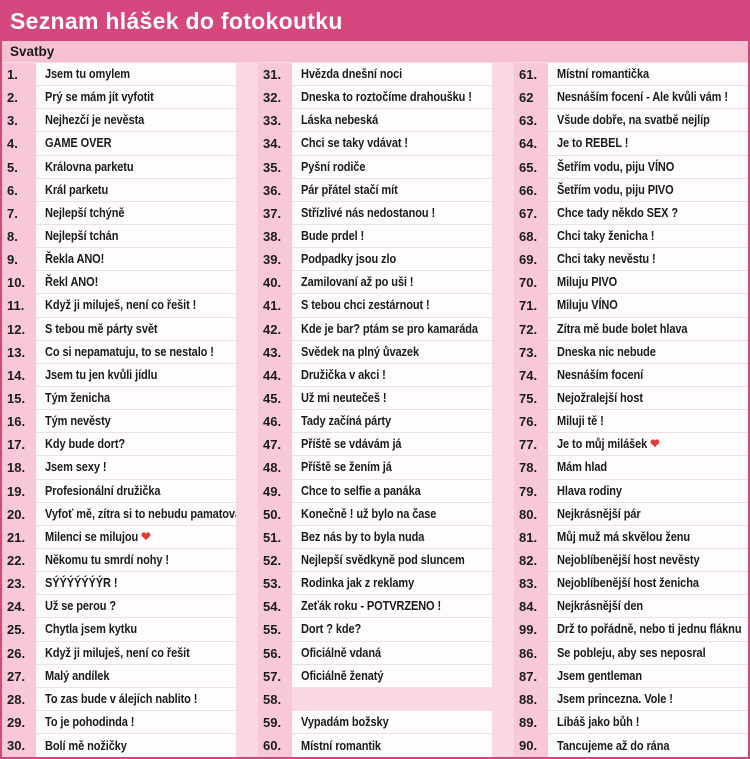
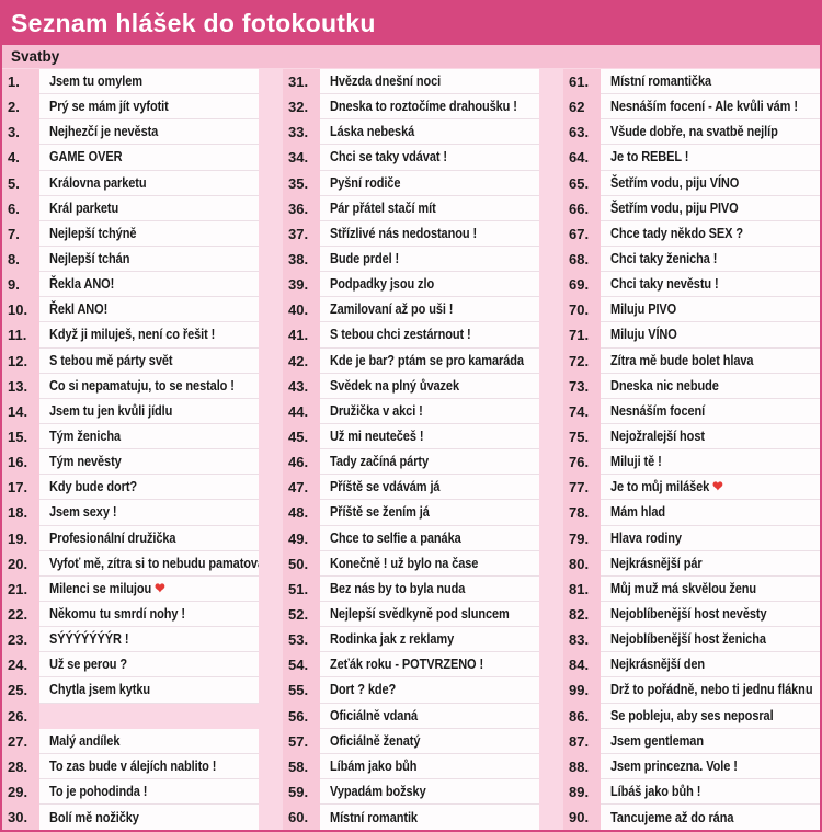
  Seznam hlášek do fotokoutku
  Svatby
  1.
  Jsem tu omylem
  2.
  Prý se mám jít vyfotit
  3.
  Nejhezčí je nevěsta
  4.
  GAME OVER
  5.
  Královna parketu
  6.
  Král parketu
  7.
  Nejlepší tchýně
  8.
  Nejlepší tchán
  9.
  Řekla ANO!
  10.
  Řekl ANO!
  11.
  Když ji miluješ, není co řešit !
  12.
  S tebou mě párty svět
  13.
  Co si nepamatuju, to se nestalo !
  14.
  Jsem tu jen kvůli jídlu
  15.
  Tým ženicha
  16.
  Tým nevěsty
  17.
  Kdy bude dort?
  18.
  Jsem sexy !
  19.
  Profesionální družička
  20.
  Vyfoť mě, zítra si to nebudu pamatov
  21.
  Milenci se milujou ❤
  22.
  Někomu tu smrdí nohy !
  23.
  SÝÝÝÝÝÝÝR !
  24.
  Už se perou ?
  25.
  Chytla jsem kytku
  26.
- Když ji miluješ, není co řešit
  27.
  Malý andílek
  28.
  To zas bude v álejích nablito !
  29.
  To je pohodinda !
  30.
  Bolí mě nožičky
  31.
  Hvězda dnešní noci
  32.
  Dneska to roztočíme drahoušku !
  33.
  Láska nebeská
  34.
  Chci se taky vdávat !
  35.
  Pyšní rodiče
  36.
  Pár přátel stačí mít
  37.
  Střízlivé nás nedostanou !
  38.
  Bude prdel !
  39.
  Podpadky jsou zlo
  40.
  Zamilovaní až po uši !
  41.
  S tebou chci zestárnout !
  42.
  Kde je bar? ptám se pro kamaráda
  43.
  Svědek na plný ůvazek
  44.
  Družička v akci !
  45.
  Už mi neutečeš !
  46.
  Tady začíná párty
  47.
  Příště se vdávám já
  48.
  Příště se žením já
  49.
  Chce to selfie a panáka
  50.
  Konečně ! už bylo na čase
  51.
  Bez nás by to byla nuda
  52.
  Nejlepší svědkyně pod sluncem
  53.
  Rodinka jak z reklamy
  54.
  Zeťák roku - POTVRZENO !
  55.
  Dort ? kde?
  56.
  Oficiálně vdaná
  57.
  Oficiálně ženatý
  58.
+ Líbám jako bůh
  59.
  Vypadám božsky
  60.
  Místní romantik
  61.
  Místní romantička
  62
  Nesnáším focení - Ale kvůli vám !
  63.
  Všude dobře, na svatbě nejlíp
  64.
  Je to REBEL !
  65.
  Šetřím vodu, piju VÍNO
  66.
  Šetřím vodu, piju PIVO
  67.
  Chce tady někdo SEX ?
  68.
  Chci taky ženicha !
  69.
  Chci taky nevěstu !
  70.
  Miluju PIVO
  71.
  Miluju VÍNO
  72.
  Zítra mě bude bolet hlava
  73.
  Dneska nic nebude
  74.
  Nesnáším focení
  75.
  Nejožralejší host
  76.
  Miluji tě !
  77.
  Je to můj milášek ❤
  78.
  Mám hlad
  79.
  Hlava rodiny
  80.
  Nejkrásnější pár
  81.
  Můj muž má skvělou ženu
  82.
  Nejoblíbenější host nevěsty
  83.
  Nejoblíbenější host ženicha
  84.
  Nejkrásnější den
  99.
  Drž to pořádně, nebo ti jednu fláknu
  86.
  Se pobleju, aby ses neposral
  87.
  Jsem gentleman
  88.
  Jsem princezna. Vole !
  89.
  Líbáš jako bůh !
  90.
  Tancujeme až do rána
